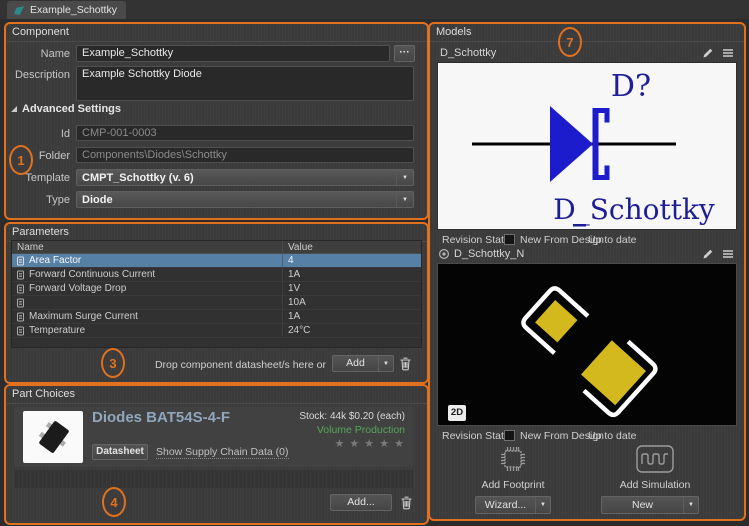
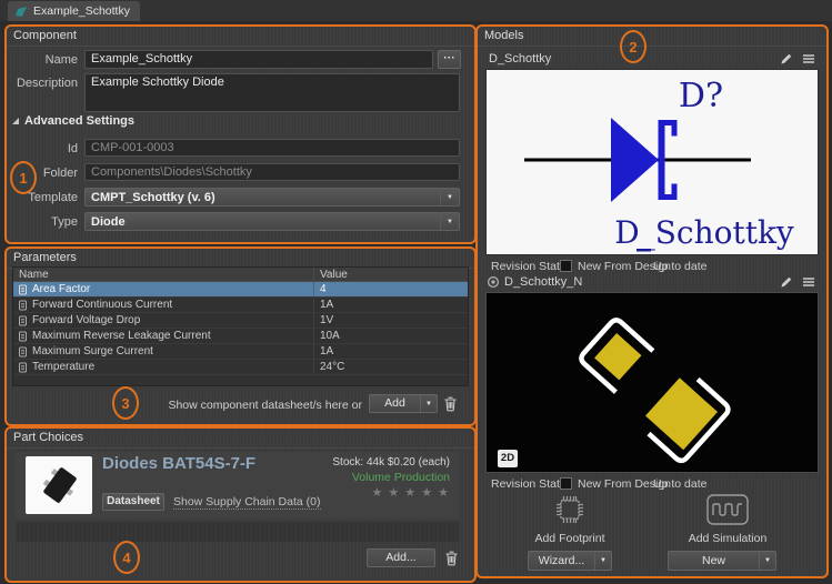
  Example_Schottky
  Component
  Name
  Example_Schottky
  ···
  Description
  Example Schottky Diode
  Advanced Settings
  Id
  CMP-001-0003
  Folder
  Components\Diodes\Schottky
  Template
  CMPT_Schottky (v. 6)
  Type
  Diode
  1
  Parameters
  Name
  Value
  Area Factor
  4
  Forward Continuous Current
  1A
  Forward Voltage Drop
  1V
+ Maximum Reverse Leakage Current
  10A
  Maximum Surge Current
  1A
  Temperature
  24°C
- Drop component datasheet/s here or
+ Show component datasheet/s here or
  Add
  3
  Part Choices
- Diodes BAT54S-4-F
+ Diodes BAT54S-7-F
  Datasheet
  Show Supply Chain Data (0)
  Stock: 44k $0.20 (each)
  Volume Production
  ★ ★ ★ ★ ★
  Add...
  4
  Models
  D_Schottky
  D?
  D_Schottky
  Revision Stat
  New From Design
  Up to date
  D_Schottky_N
  2D
  Revision Stat
  New From Design
  Up to date
  Add Footprint
  Add Simulation
  Wizard...
  New
- 7
+ 2
